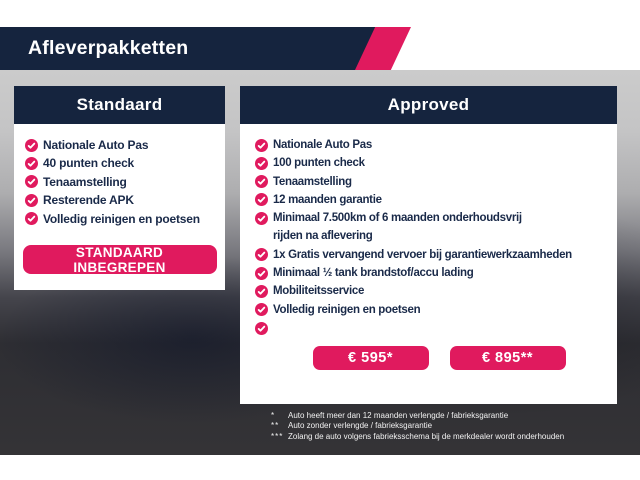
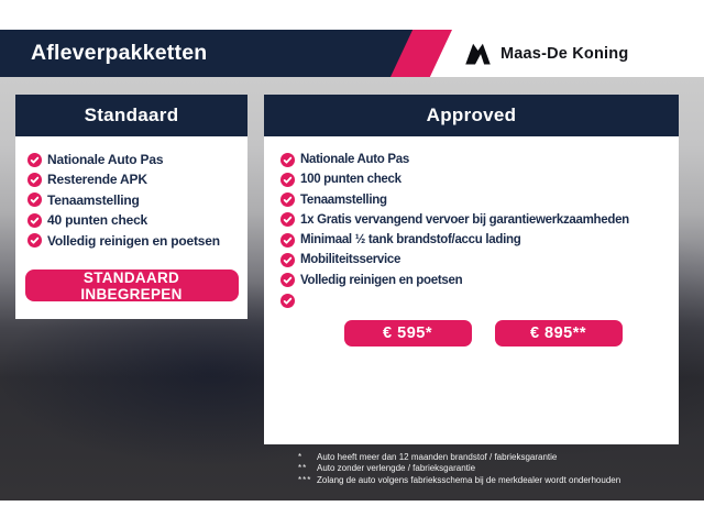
  Afleverpakketten
+ Maas-De Koning
  Standaard
  Nationale Auto Pas
- 40 punten check
+ Resterende APK
  Tenaamstelling
- Resterende APK
+ 40 punten check
  Volledig reinigen en poetsen
  STANDAARD INBEGREPEN
  Approved
  Nationale Auto Pas
  100 punten check
  Tenaamstelling
- 12 maanden garantie
- Minimaal 7.500km of 6 maanden onderhoudsvrij
- rijden na aflevering
  1x Gratis vervangend vervoer bij garantiewerkzaamheden
  Minimaal ½ tank brandstof/accu lading
  Mobiliteitsservice
  Volledig reinigen en poetsen
  € 595*
  € 895**
  *
- Auto heeft meer dan 12 maanden verlengde / fabrieksgarantie
+ Auto heeft meer dan 12 maanden brandstof / fabrieksgarantie
  **
  Auto zonder verlengde / fabrieksgarantie
  ***
  Zolang de auto volgens fabrieksschema bij de merkdealer wordt onderhouden
